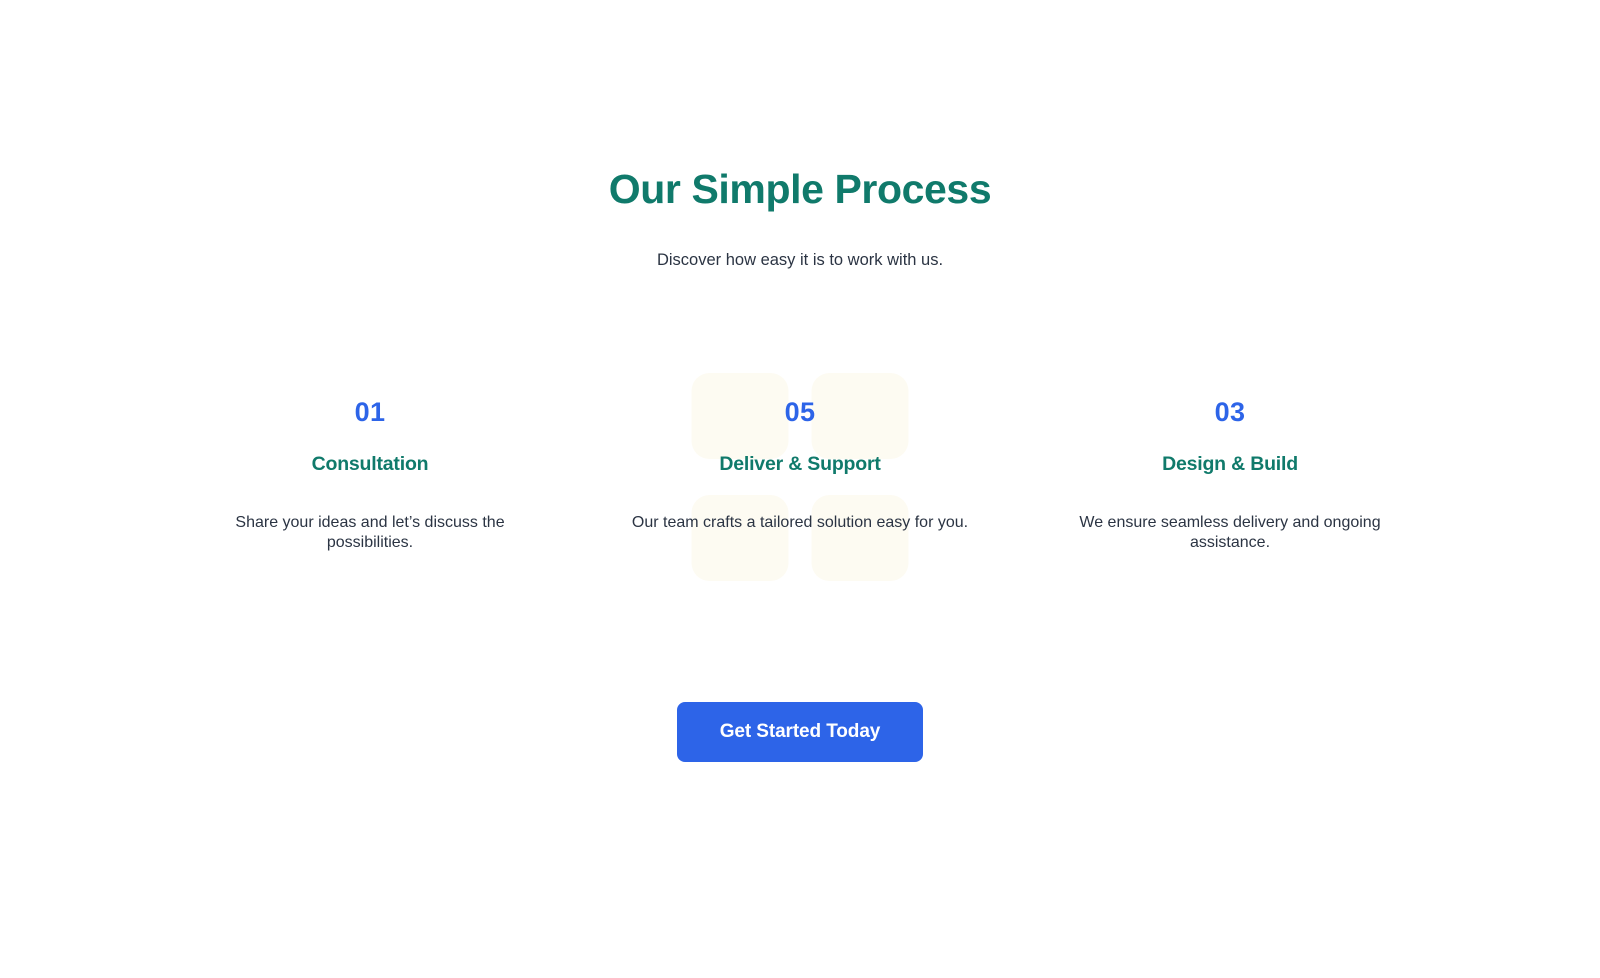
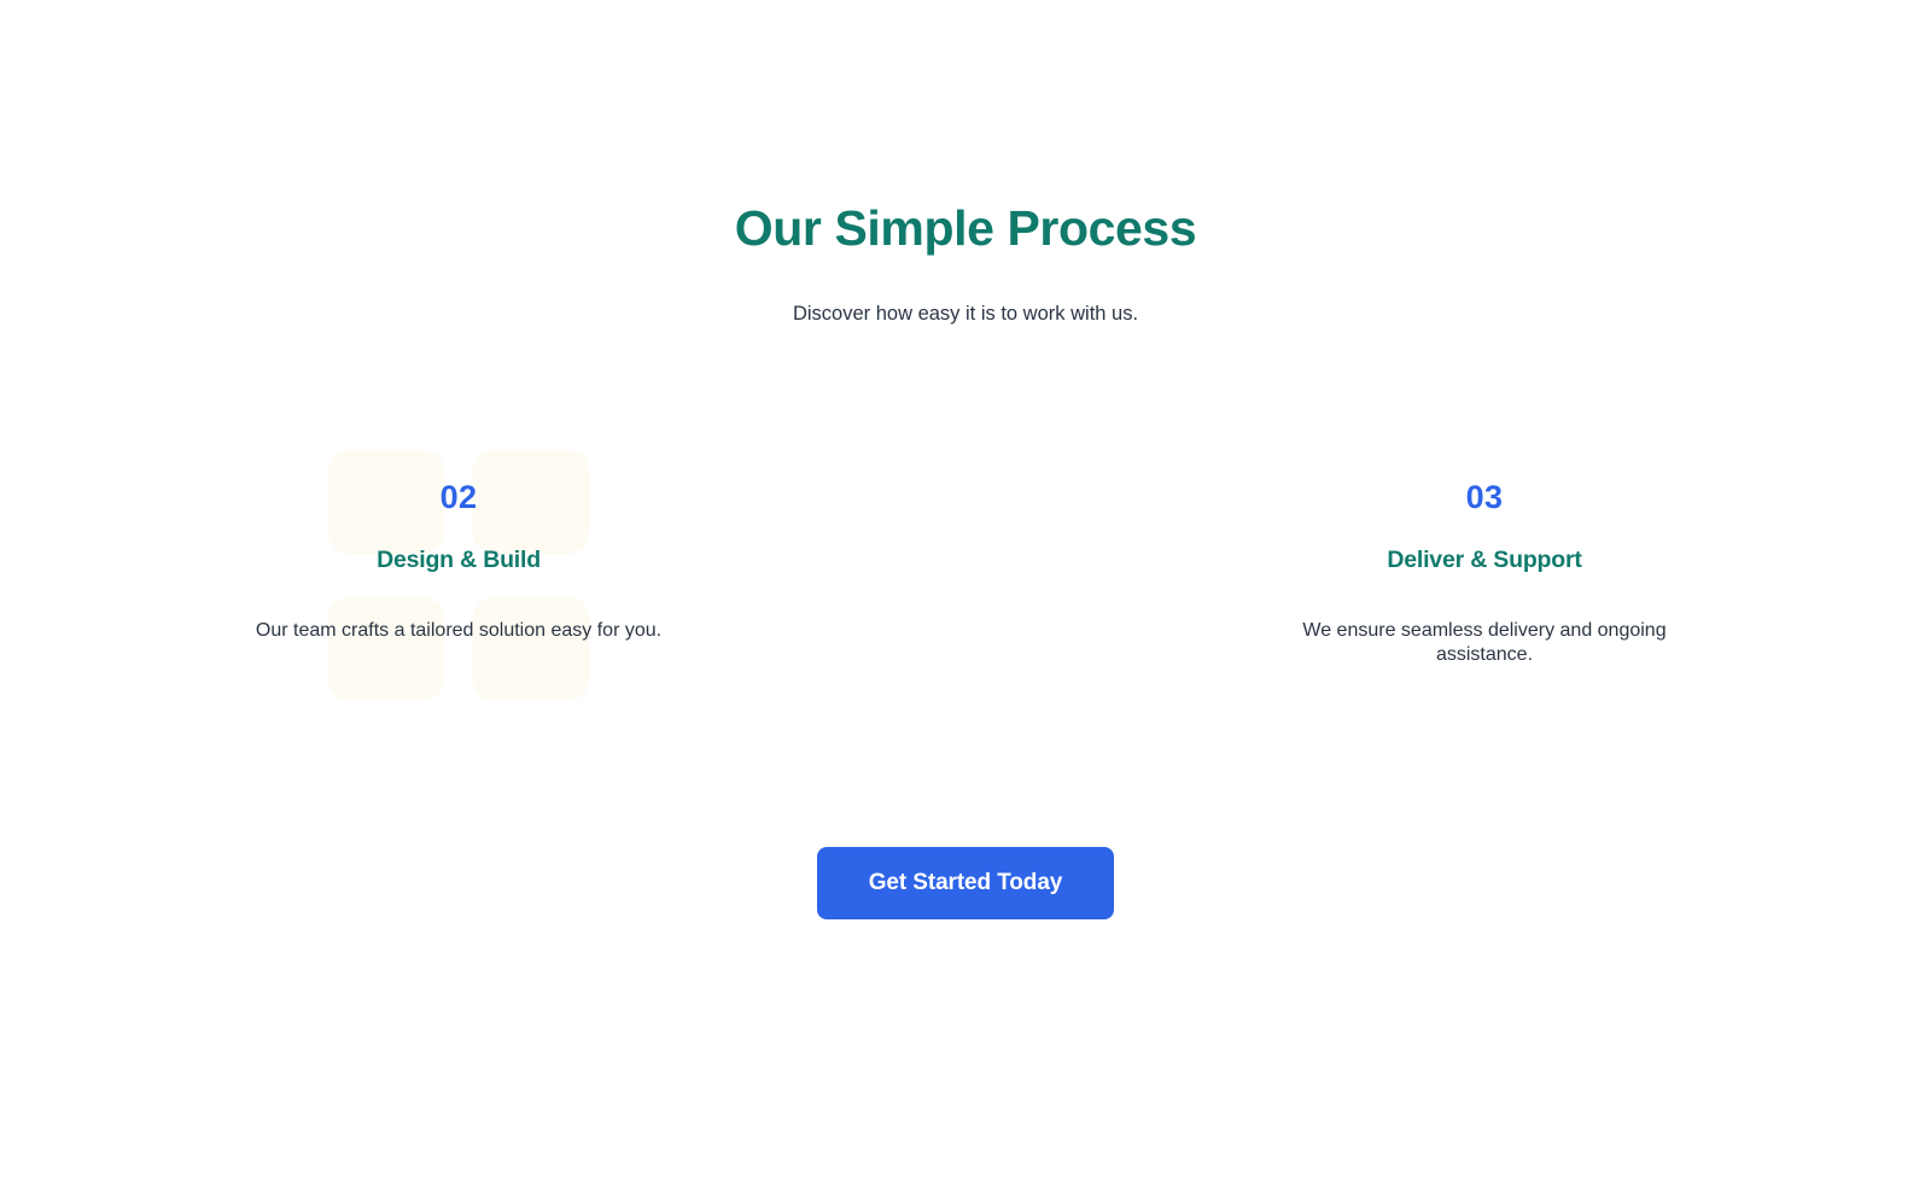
  Our Simple Process
  Discover how easy it is to work with us.
- 01
- Consultation
- Share your ideas and let’s discuss the possibilities.
- 05
+ 02
- Deliver & Support
+ Design & Build
  Our team crafts a tailored solution easy for you.
  03
- Design & Build
+ Deliver & Support
  We ensure seamless delivery and ongoing assistance.
  Get Started Today
